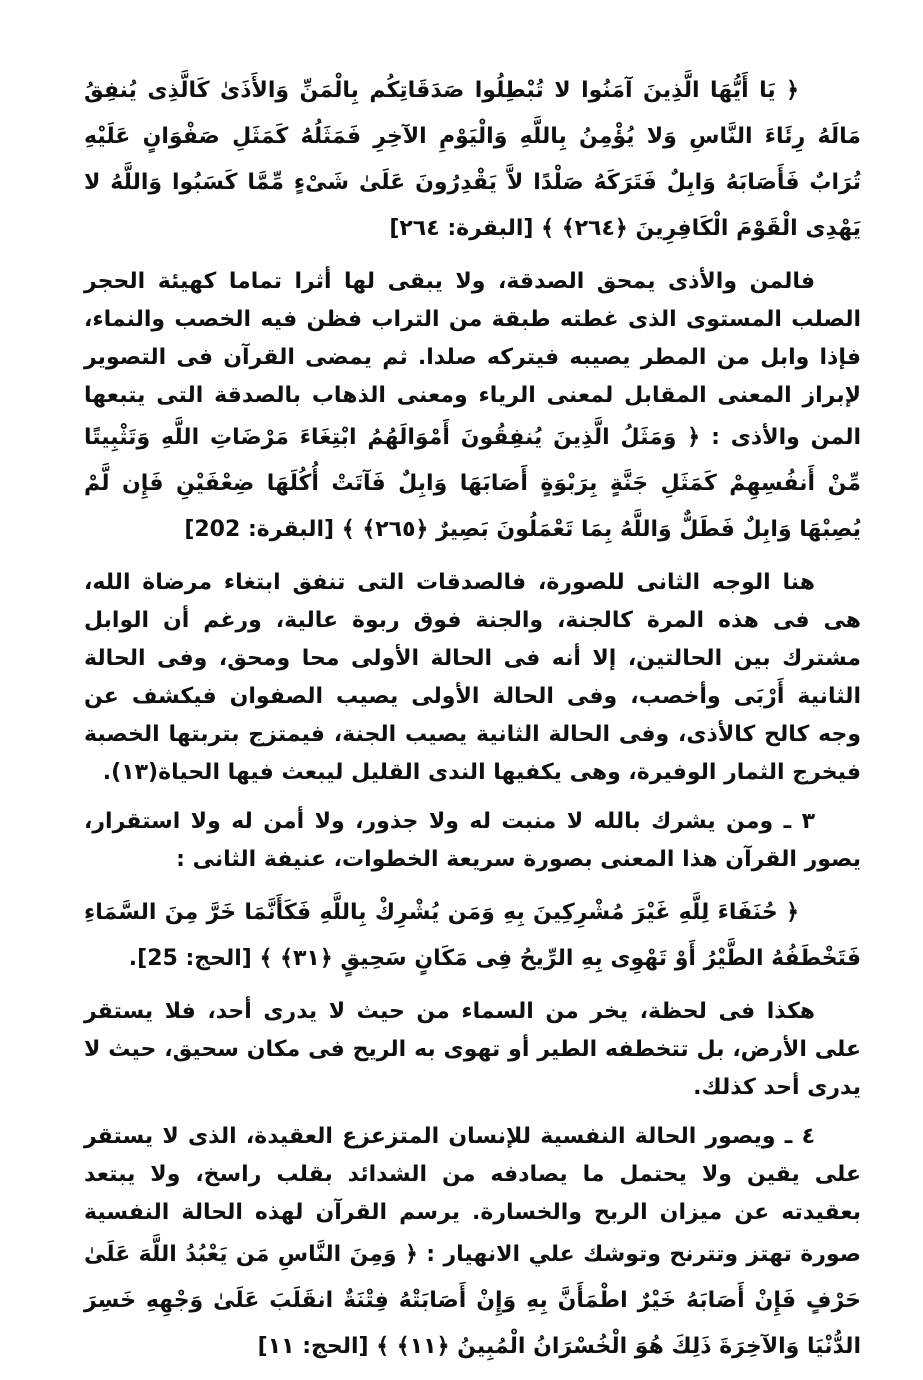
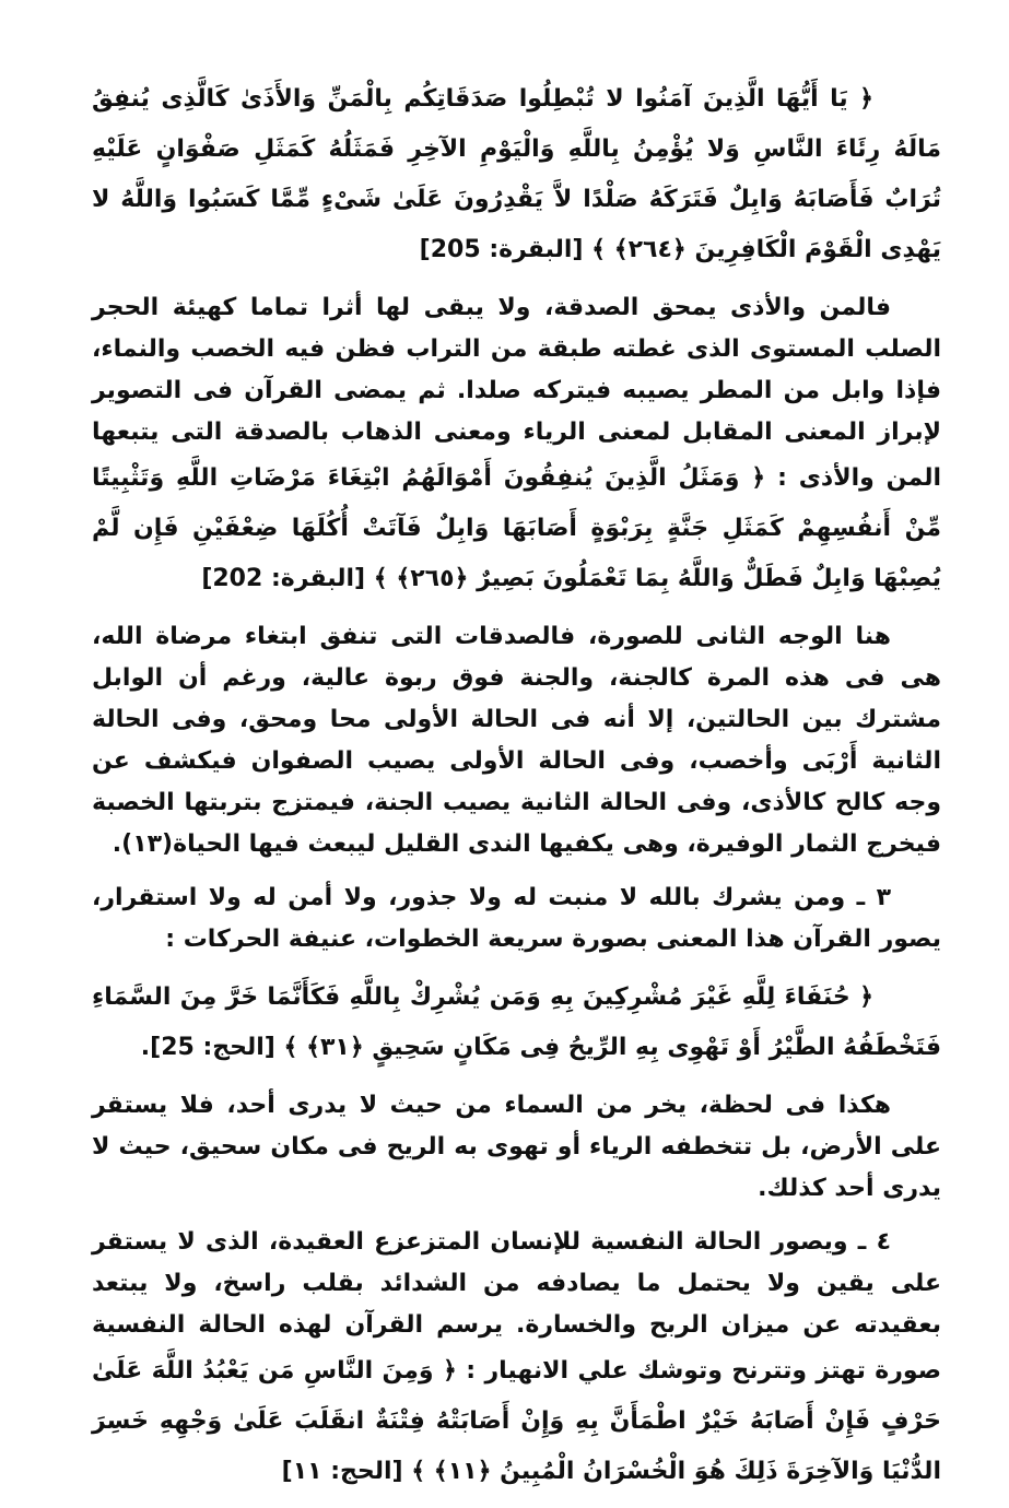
- ﴿ يَا أَيُّهَا الَّذِينَ آمَنُوا لا تُبْطِلُوا صَدَقَاتِكُم بِالْمَنِّ وَالأَذَىٰ كَالَّذِى يُنفِقُ مَالَهُ رِئَاءَ النَّاسِ وَلا يُؤْمِنُ بِاللَّهِ وَالْيَوْمِ الآخِرِ فَمَثَلُهُ كَمَثَلِ صَفْوَانٍ عَلَيْهِ تُرَابٌ فَأَصَابَهُ وَابِلٌ فَتَرَكَهُ صَلْدًا لاَّ يَقْدِرُونَ عَلَىٰ شَىْءٍ مِّمَّا كَسَبُوا وَاللَّهُ لا يَهْدِى الْقَوْمَ الْكَافِرِينَ ﴿٢٦٤﴾ ﴾ [البقرة: ٢٦٤]
+ ﴿ يَا أَيُّهَا الَّذِينَ آمَنُوا لا تُبْطِلُوا صَدَقَاتِكُم بِالْمَنِّ وَالأَذَىٰ كَالَّذِى يُنفِقُ مَالَهُ رِئَاءَ النَّاسِ وَلا يُؤْمِنُ بِاللَّهِ وَالْيَوْمِ الآخِرِ فَمَثَلُهُ كَمَثَلِ صَفْوَانٍ عَلَيْهِ تُرَابٌ فَأَصَابَهُ وَابِلٌ فَتَرَكَهُ صَلْدًا لاَّ يَقْدِرُونَ عَلَىٰ شَىْءٍ مِّمَّا كَسَبُوا وَاللَّهُ لا يَهْدِى الْقَوْمَ الْكَافِرِينَ ﴿٢٦٤﴾ ﴾ [البقرة: 205]
  فالمن والأذى يمحق الصدقة، ولا يبقى لها أثرا تماما كهيئة الحجر الصلب المستوى الذى غطته طبقة من التراب فظن فيه الخصب والنماء، فإذا وابل من المطر يصيبه فيتركه صلدا. ثم يمضى القرآن فى التصوير لإبراز المعنى المقابل لمعنى الرياء ومعنى الذهاب بالصدقة التى يتبعها المن والأذى : ﴿ وَمَثَلُ الَّذِينَ يُنفِقُونَ أَمْوَالَهُمُ ابْتِغَاءَ مَرْضَاتِ اللَّهِ وَتَثْبِيتًا مِّنْ أَنفُسِهِمْ كَمَثَلِ جَنَّةٍ بِرَبْوَةٍ أَصَابَهَا وَابِلٌ فَآتَتْ أُكُلَهَا ضِعْفَيْنِ فَإِن لَّمْ يُصِبْهَا وَابِلٌ فَطَلٌّ وَاللَّهُ بِمَا تَعْمَلُونَ بَصِيرٌ ﴿٢٦٥﴾ ﴾ [البقرة: 202]
  هنا الوجه الثانى للصورة، فالصدقات التى تنفق ابتغاء مرضاة الله، هى فى هذه المرة كالجنة، والجنة فوق ربوة عالية، ورغم أن الوابل مشترك بين الحالتين، إلا أنه فى الحالة الأولى محا ومحق، وفى الحالة الثانية أَرْبَى وأخصب، وفى الحالة الأولى يصيب الصفوان فيكشف عن وجه كالح كالأذى، وفى الحالة الثانية يصيب الجنة، فيمتزج بتربتها الخصبة فيخرج الثمار الوفيرة، وهى يكفيها الندى القليل ليبعث فيها الحياة(١٣).
- ٣ ـ ومن يشرك بالله لا منبت له ولا جذور، ولا أمن له ولا استقرار، يصور القرآن هذا المعنى بصورة سريعة الخطوات، عنيفة الثانى :
+ ٣ ـ ومن يشرك بالله لا منبت له ولا جذور، ولا أمن له ولا استقرار، يصور القرآن هذا المعنى بصورة سريعة الخطوات، عنيفة الحركات :
  ﴿ حُنَفَاءَ لِلَّهِ غَيْرَ مُشْرِكِينَ بِهِ وَمَن يُشْرِكْ بِاللَّهِ فَكَأَنَّمَا خَرَّ مِنَ السَّمَاءِ فَتَخْطَفُهُ الطَّيْرُ أَوْ تَهْوِى بِهِ الرِّيحُ فِى مَكَانٍ سَحِيقٍ ﴿٣١﴾ ﴾ [الحج: 25].
- هكذا فى لحظة، يخر من السماء من حيث لا يدرى أحد، فلا يستقر على الأرض، بل تتخطفه الطير أو تهوى به الريح فى مكان سحيق، حيث لا يدرى أحد كذلك.
+ هكذا فى لحظة، يخر من السماء من حيث لا يدرى أحد، فلا يستقر على الأرض، بل تتخطفه الرياء أو تهوى به الريح فى مكان سحيق، حيث لا يدرى أحد كذلك.
  ٤ ـ ويصور الحالة النفسية للإنسان المتزعزع العقيدة، الذى لا يستقر على يقين ولا يحتمل ما يصادفه من الشدائد بقلب راسخ، ولا يبتعد بعقيدته عن ميزان الربح والخسارة. يرسم القرآن لهذه الحالة النفسية صورة تهتز وتترنح وتوشك علي الانهيار : ﴿ وَمِنَ النَّاسِ مَن يَعْبُدُ اللَّهَ عَلَىٰ حَرْفٍ فَإِنْ أَصَابَهُ خَيْرٌ اطْمَأَنَّ بِهِ وَإِنْ أَصَابَتْهُ فِتْنَةٌ انقَلَبَ عَلَىٰ وَجْهِهِ خَسِرَ الدُّنْيَا وَالآخِرَةَ ذَلِكَ هُوَ الْخُسْرَانُ الْمُبِينُ ﴿١١﴾ ﴾ [الحج: ١١]
